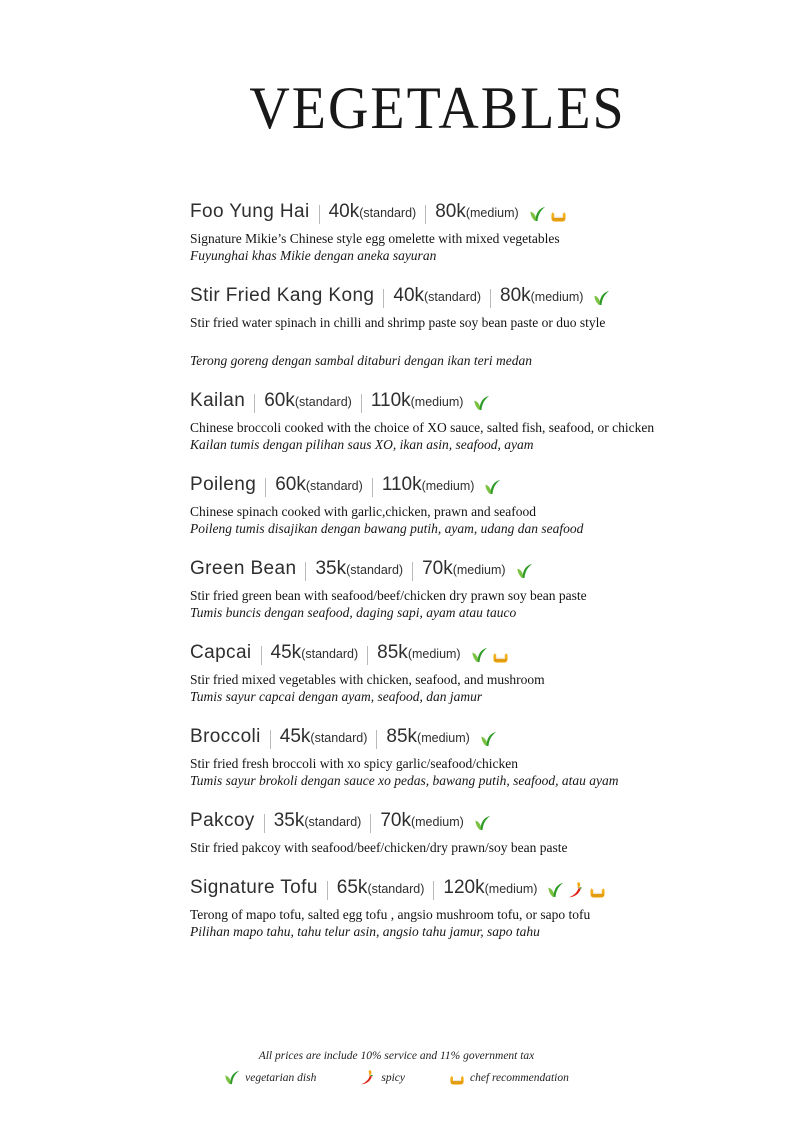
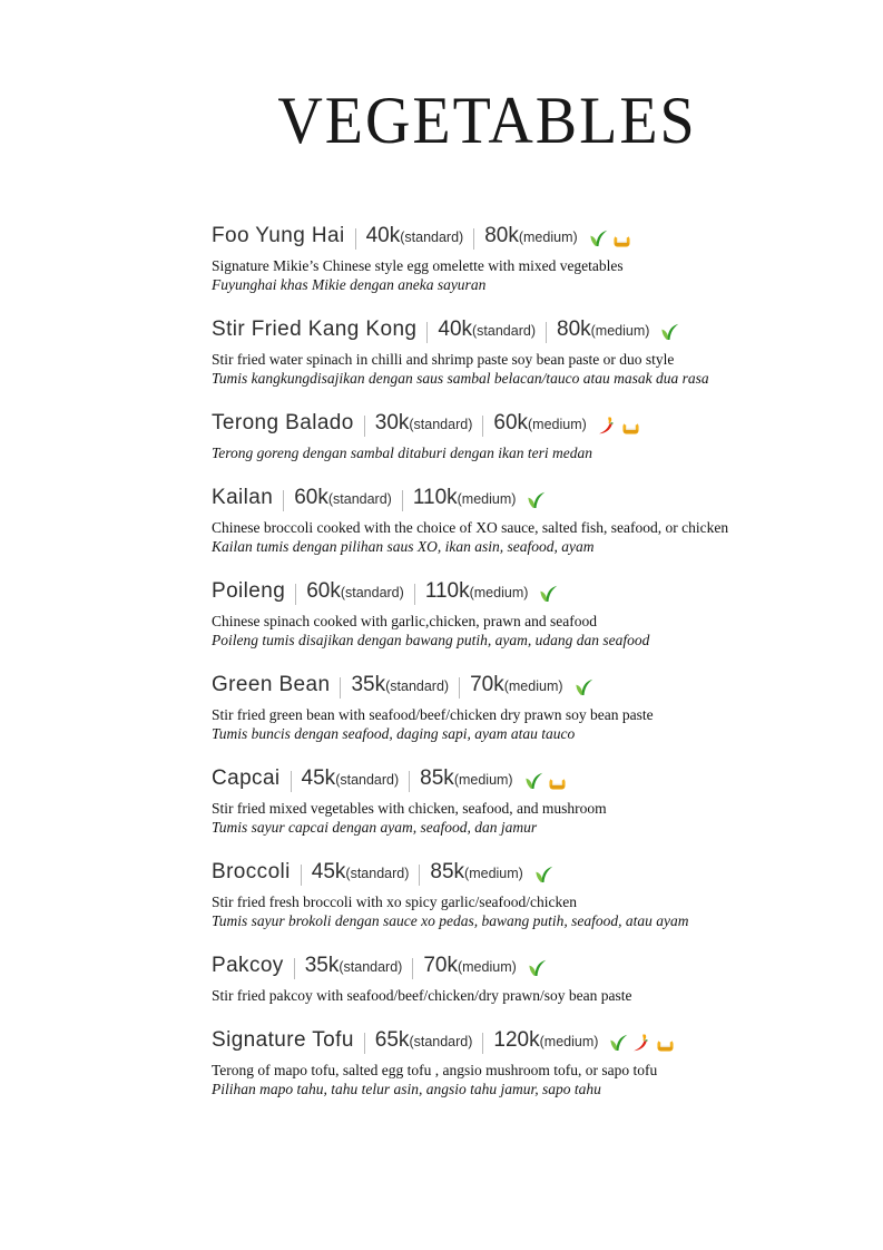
  VEGETABLES
  Foo Yung Hai
  40k(standard)
  80k(medium)
  Signature Mikie’s Chinese style egg omelette with mixed vegetables
  Fuyunghai khas Mikie dengan aneka sayuran
  Stir Fried Kang Kong
  40k(standard)
  80k(medium)
  Stir fried water spinach in chilli and shrimp paste soy bean paste or duo style
+ Tumis kangkungdisajikan dengan saus sambal belacan/tauco atau masak dua rasa
+ Terong Balado
+ 30k(standard)
+ 60k(medium)
  Terong goreng dengan sambal ditaburi dengan ikan teri medan
  Kailan
  60k(standard)
  110k(medium)
  Chinese broccoli cooked with the choice of XO sauce, salted fish, seafood, or chicken
  Kailan tumis dengan pilihan saus XO, ikan asin, seafood, ayam
  Poileng
  60k(standard)
  110k(medium)
  Chinese spinach cooked with garlic,chicken, prawn and seafood
  Poileng tumis disajikan dengan bawang putih, ayam, udang dan seafood
  Green Bean
  35k(standard)
  70k(medium)
  Stir fried green bean with seafood/beef/chicken dry prawn soy bean paste
  Tumis buncis dengan seafood, daging sapi, ayam atau tauco
  Capcai
  45k(standard)
  85k(medium)
  Stir fried mixed vegetables with chicken, seafood, and mushroom
  Tumis sayur capcai dengan ayam, seafood, dan jamur
  Broccoli
  45k(standard)
  85k(medium)
  Stir fried fresh broccoli with xo spicy garlic/seafood/chicken
  Tumis sayur brokoli dengan sauce xo pedas, bawang putih, seafood, atau ayam
  Pakcoy
  35k(standard)
  70k(medium)
  Stir fried pakcoy with seafood/beef/chicken/dry prawn/soy bean paste
  Signature Tofu
  65k(standard)
  120k(medium)
  Terong of mapo tofu, salted egg tofu , angsio mushroom tofu, or sapo tofu
  Pilihan mapo tahu, tahu telur asin, angsio tahu jamur, sapo tahu
- All prices are include 10% service and 11% government tax
- vegetarian dish
- spicy
- chef recommendation
